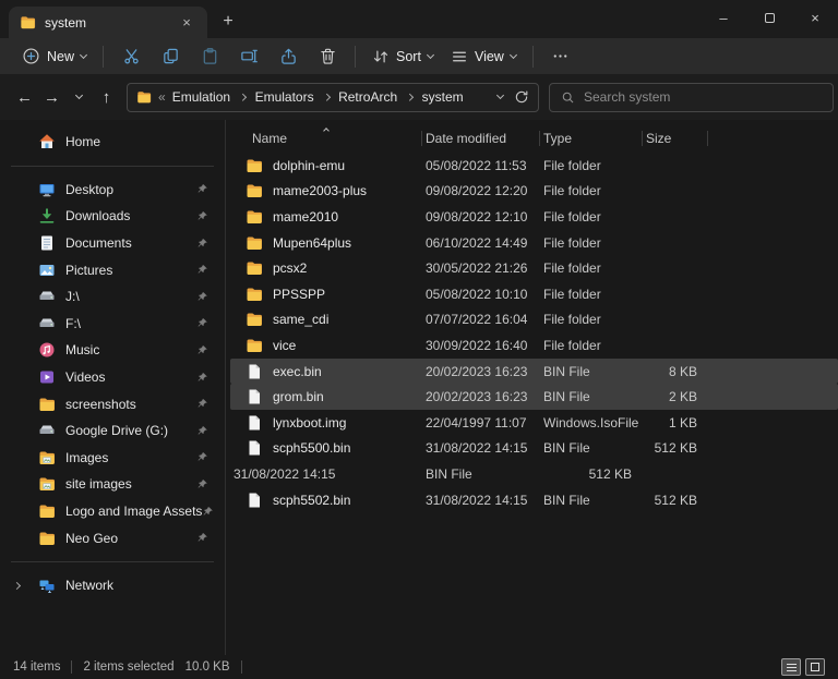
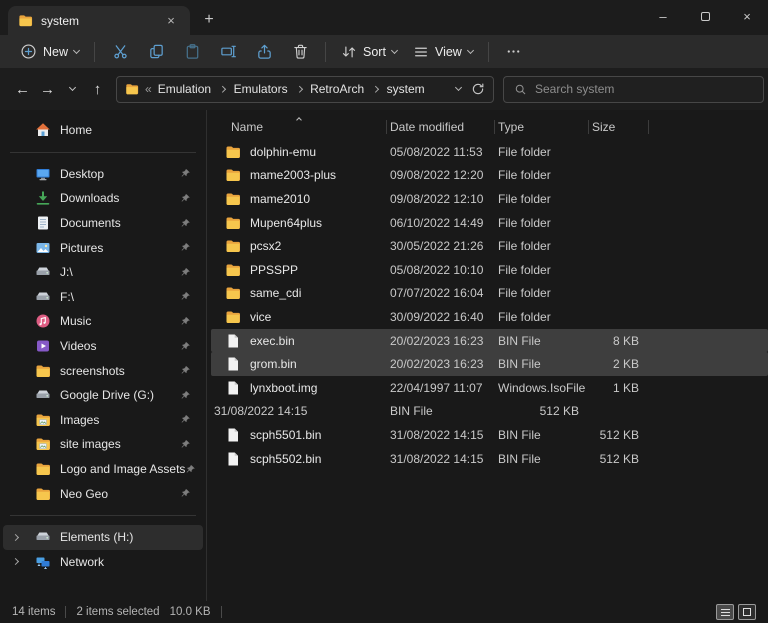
  system
  ×
  +
  –
  ×
  New
  Sort
  View
  ←
  →
  ↑
  «
  Emulation
  Emulators
  RetroArch
  system
  Search system
  Home
  Desktop
  Downloads
  Documents
  Pictures
  J:\
  F:\
  Music
  Videos
  screenshots
  Google Drive (G:)
  Images
  site images
  Logo and Image Assets
  Neo Geo
+ Elements (H:)
  Network
  Name
  Date modified
  Type
  Size
  dolphin-emu
  05/08/2022 11:53
  File folder
  mame2003-plus
  09/08/2022 12:20
  File folder
  mame2010
  09/08/2022 12:10
  File folder
  Mupen64plus
  06/10/2022 14:49
  File folder
  pcsx2
  30/05/2022 21:26
  File folder
  PPSSPP
  05/08/2022 10:10
  File folder
  same_cdi
  07/07/2022 16:04
  File folder
  vice
  30/09/2022 16:40
  File folder
  exec.bin
  20/02/2023 16:23
  BIN File
  8 KB
  grom.bin
  20/02/2023 16:23
  BIN File
  2 KB
  lynxboot.img
  22/04/1997 11:07
  Windows.IsoFile
  1 KB
- scph5500.bin
  31/08/2022 14:15
  BIN File
  512 KB
+ scph5501.bin
  31/08/2022 14:15
  BIN File
  512 KB
  scph5502.bin
  31/08/2022 14:15
  BIN File
  512 KB
  14 items
  2 items selected
  10.0 KB
